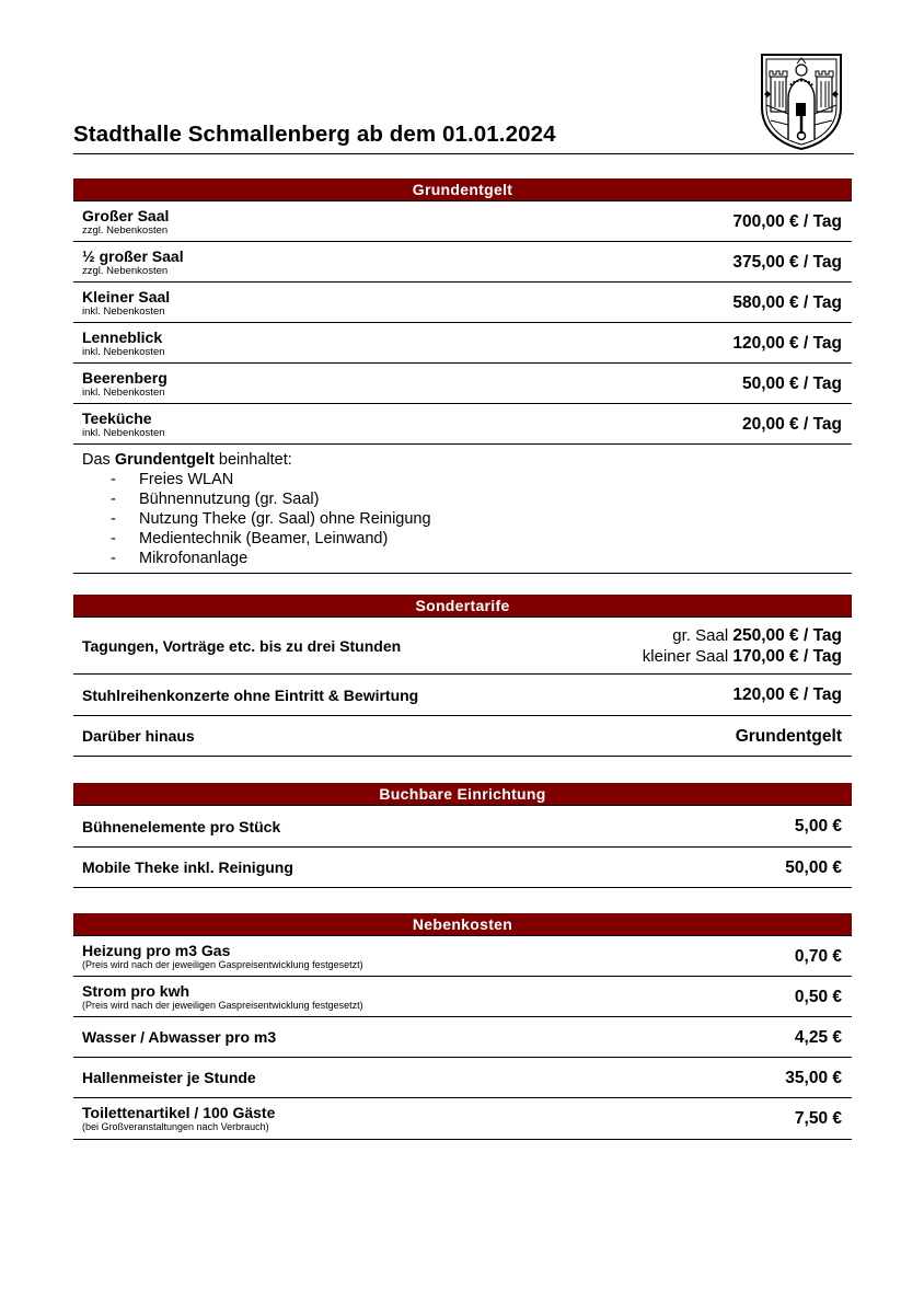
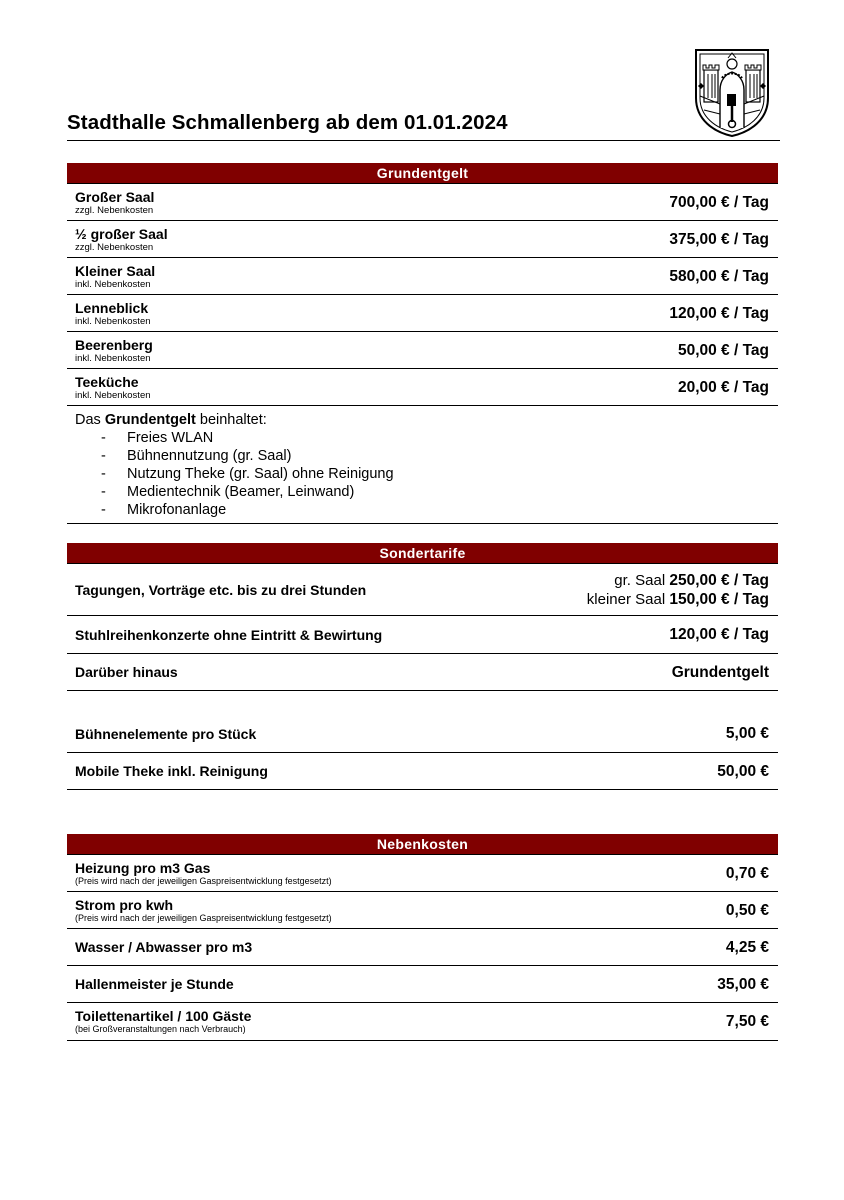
  Stadthalle Schmallenberg ab dem 01.01.2024
  Grundentgelt
  Großer Saal
  zzgl. Nebenkosten
  700,00 € / Tag
  ½ großer Saal
  zzgl. Nebenkosten
  375,00 € / Tag
  Kleiner Saal
  inkl. Nebenkosten
  580,00 € / Tag
  Lenneblick
  inkl. Nebenkosten
  120,00 € / Tag
  Beerenberg
  inkl. Nebenkosten
  50,00 € / Tag
  Teeküche
  inkl. Nebenkosten
  20,00 € / Tag
  Das Grundentgelt beinhaltet:
  -
  Freies WLAN
  -
  Bühnennutzung (gr. Saal)
  -
  Nutzung Theke (gr. Saal) ohne Reinigung
  -
  Medientechnik (Beamer, Leinwand)
  -
  Mikrofonanlage
  Sondertarife
  Tagungen, Vorträge etc. bis zu drei Stunden
  gr. Saal 250,00 € / Tag
- kleiner Saal 170,00 € / Tag
+ kleiner Saal 150,00 € / Tag
  Stuhlreihenkonzerte ohne Eintritt & Bewirtung
  120,00 € / Tag
  Darüber hinaus
  Grundentgelt
- Buchbare Einrichtung
  Bühnenelemente pro Stück
  5,00 €
  Mobile Theke inkl. Reinigung
  50,00 €
  Nebenkosten
  Heizung pro m3 Gas
  (Preis wird nach der jeweiligen Gaspreisentwicklung festgesetzt)
  0,70 €
  Strom pro kwh
  (Preis wird nach der jeweiligen Gaspreisentwicklung festgesetzt)
  0,50 €
  Wasser / Abwasser pro m3
  4,25 €
  Hallenmeister je Stunde
  35,00 €
  Toilettenartikel / 100 Gäste
  (bei Großveranstaltungen nach Verbrauch)
  7,50 €
